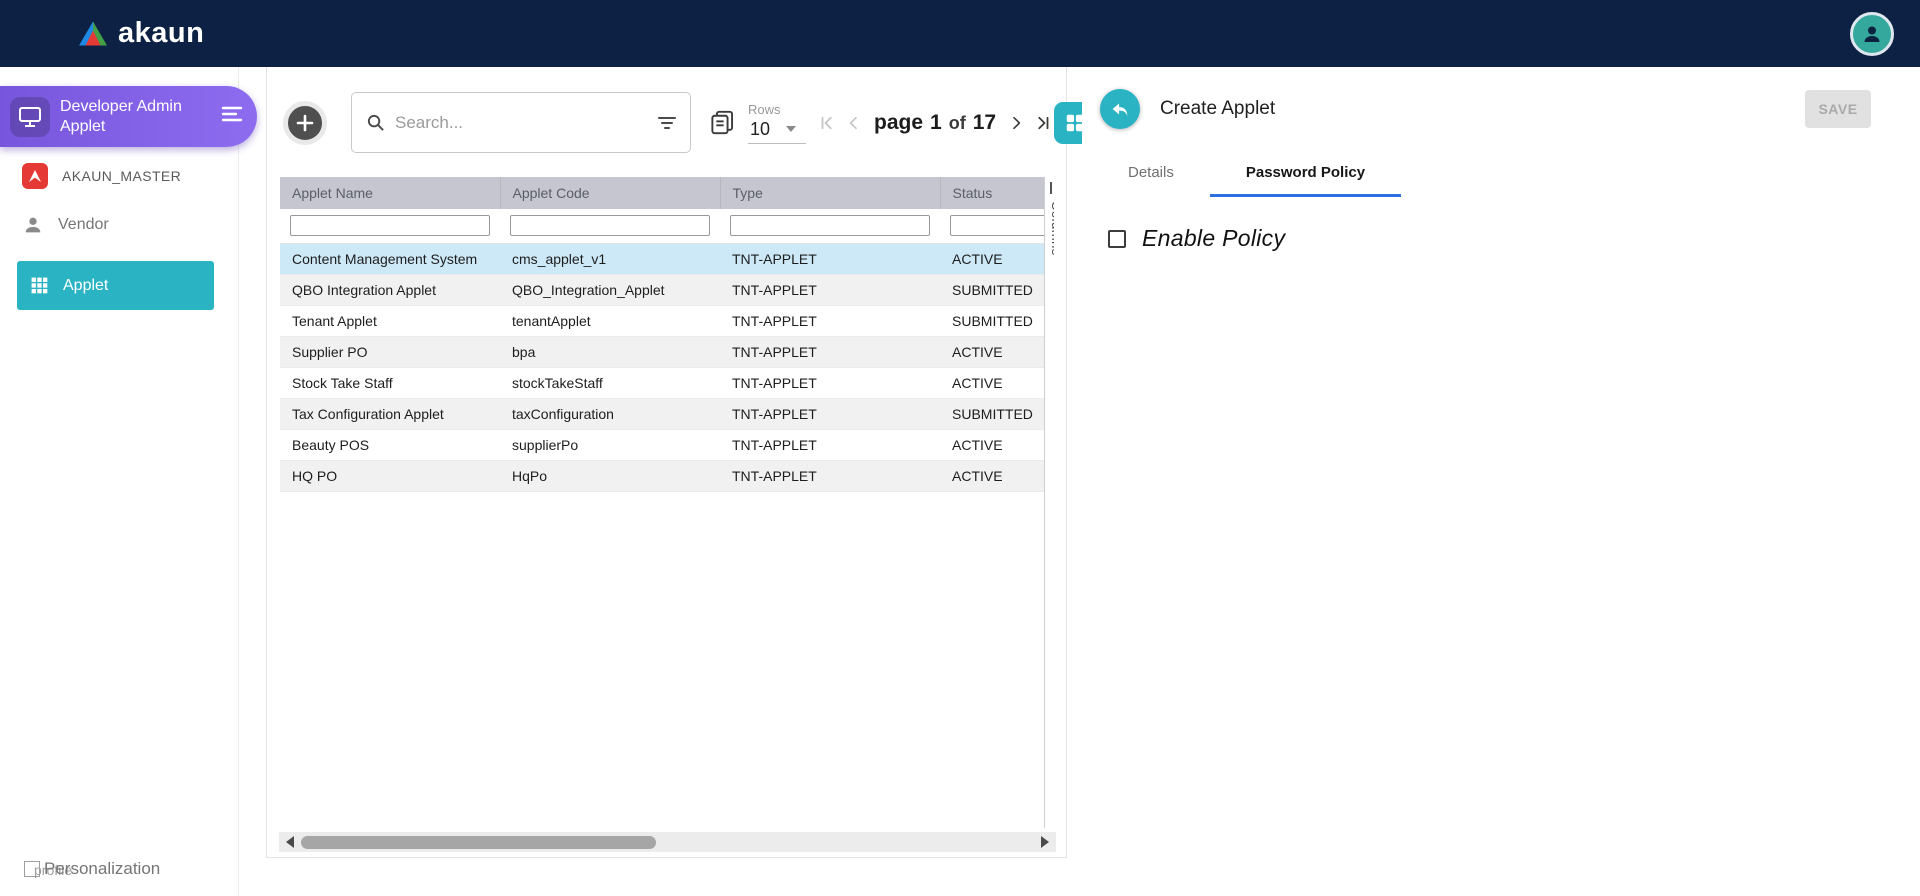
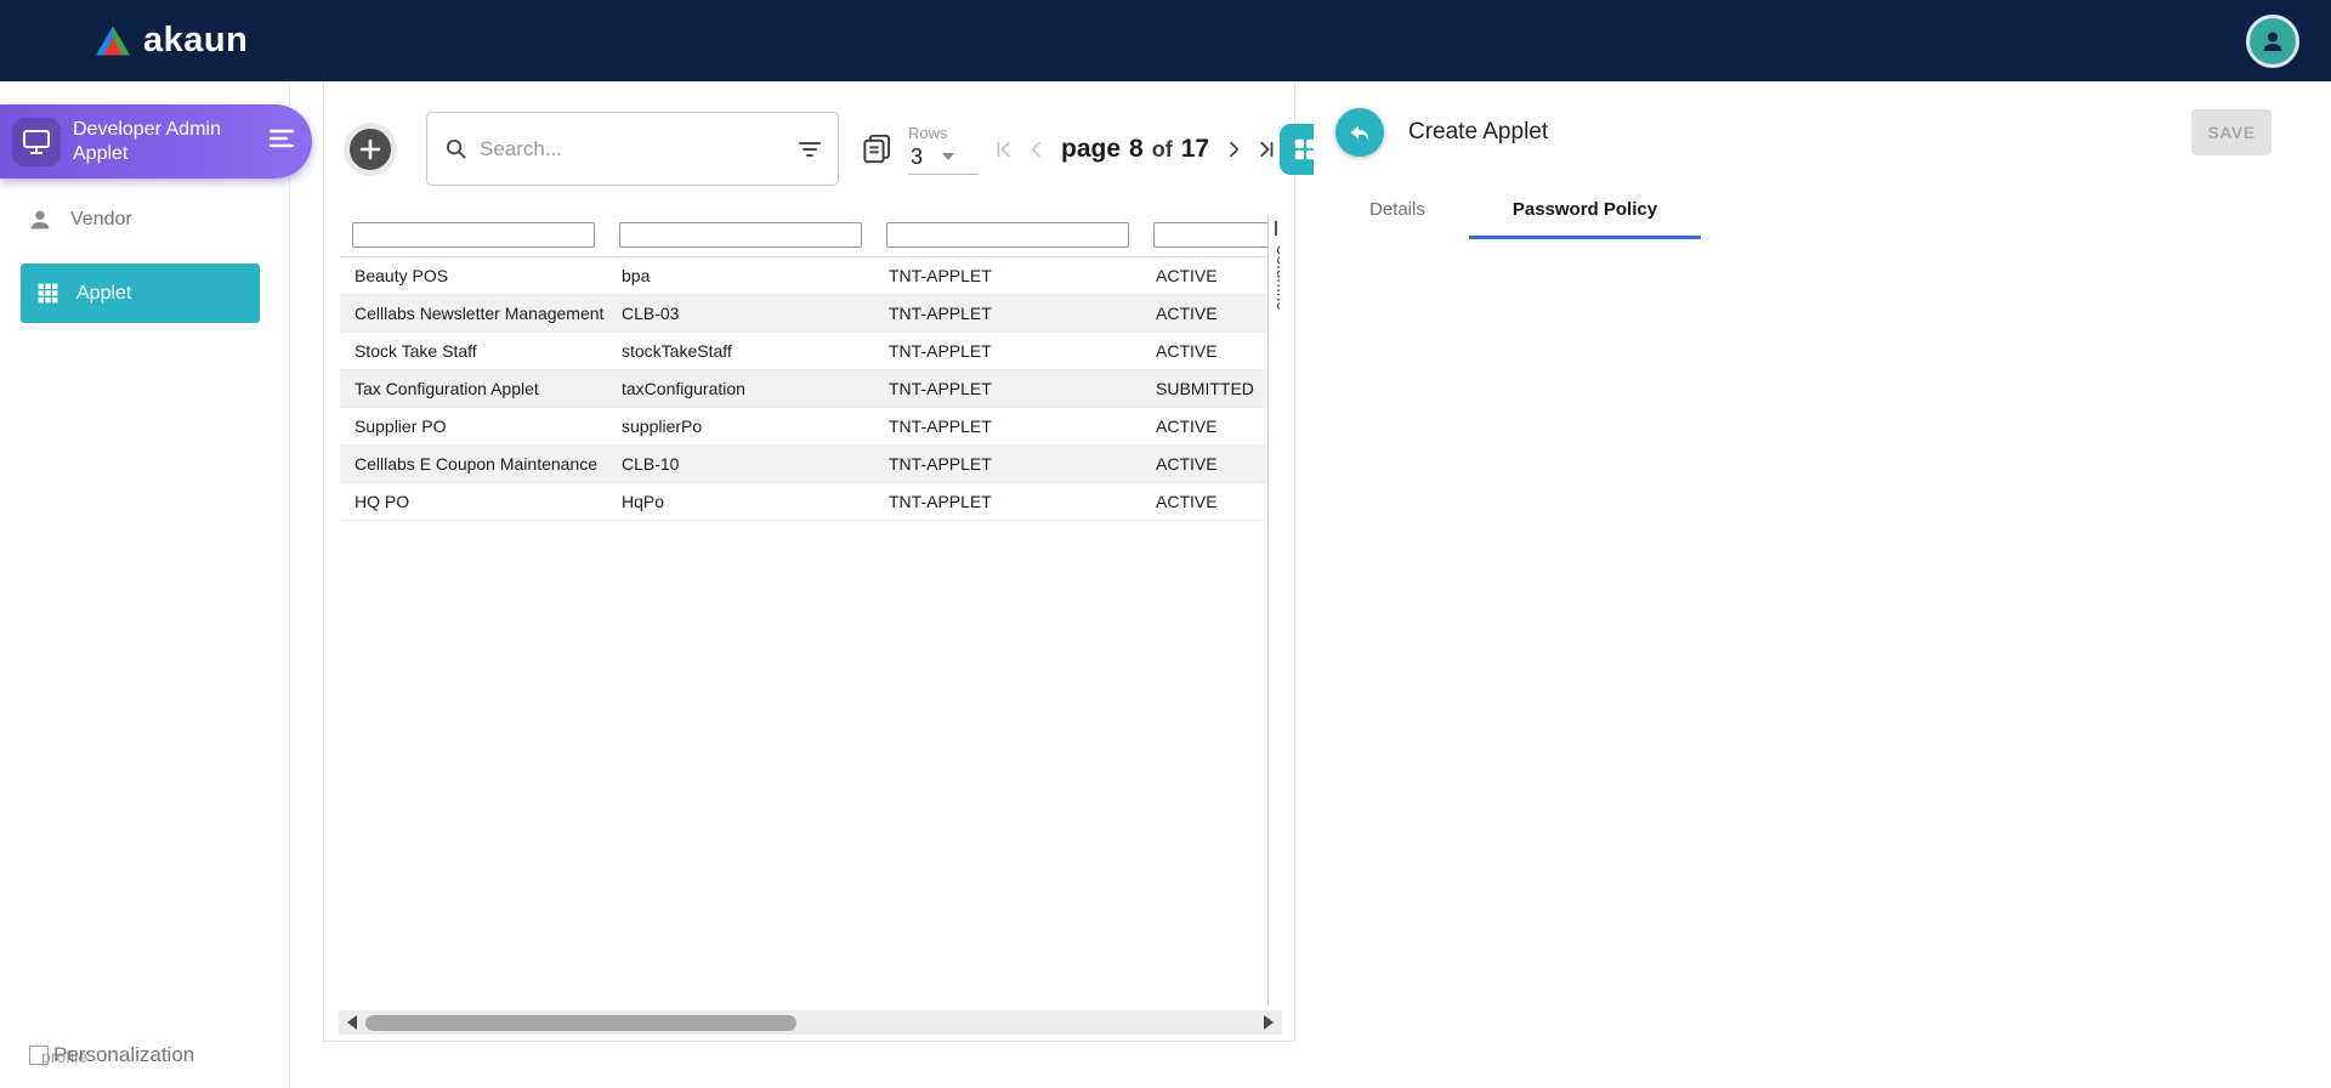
  akaun
  Developer Admin Applet
- AKAUN_MASTER
  Vendor
  Applet
  profile
  Personalization
  Search...
  Rows
- 10
+ 3
  page
- 1
+ 8
  of
  17
- Applet Name	Applet Code	Type	Status
- Content Management System	cms_applet_v1	TNT-APPLET	ACTIVE
- QBO Integration Applet	QBO_Integration_Applet	TNT-APPLET	SUBMITTED
- Tenant Applet	tenantApplet	TNT-APPLET	SUBMITTED
- Supplier PO	bpa	TNT-APPLET	ACTIVE
+ Beauty POS	bpa	TNT-APPLET	ACTIVE
+ Celllabs Newsletter Management	CLB-03	TNT-APPLET	ACTIVE
  Stock Take Staff	stockTakeStaff	TNT-APPLET	ACTIVE
  Tax Configuration Applet	taxConfiguration	TNT-APPLET	SUBMITTED
- Beauty POS	supplierPo	TNT-APPLET	ACTIVE
+ Supplier PO	supplierPo	TNT-APPLET	ACTIVE
+ Celllabs E Coupon Maintenance	CLB-10	TNT-APPLET	ACTIVE
  HQ PO	HqPo	TNT-APPLET	ACTIVE
  Create Applet
  SAVE
  Details
  Password Policy
- Enable Policy
